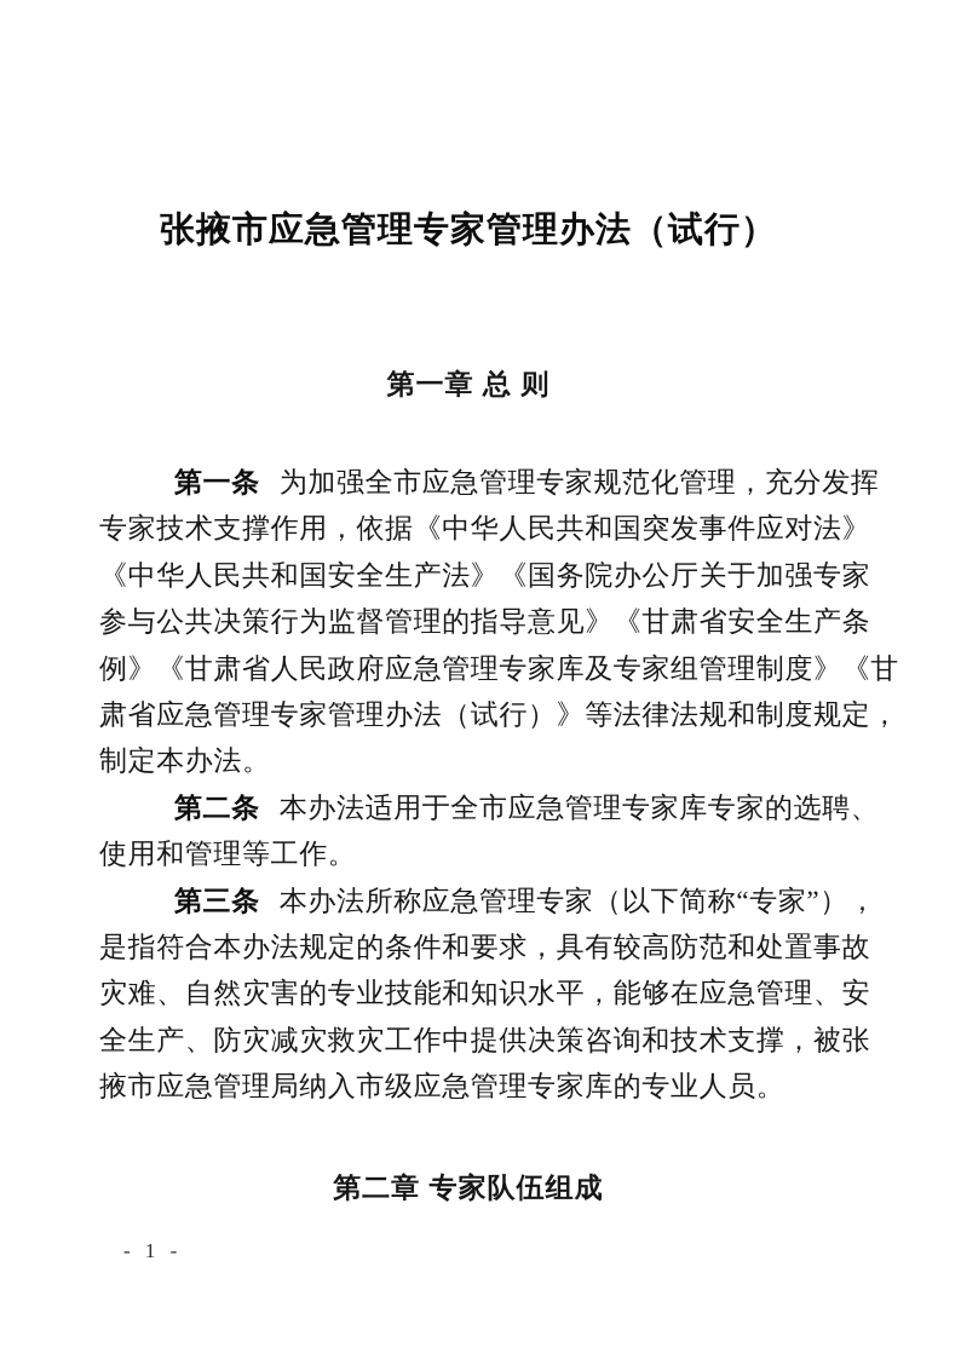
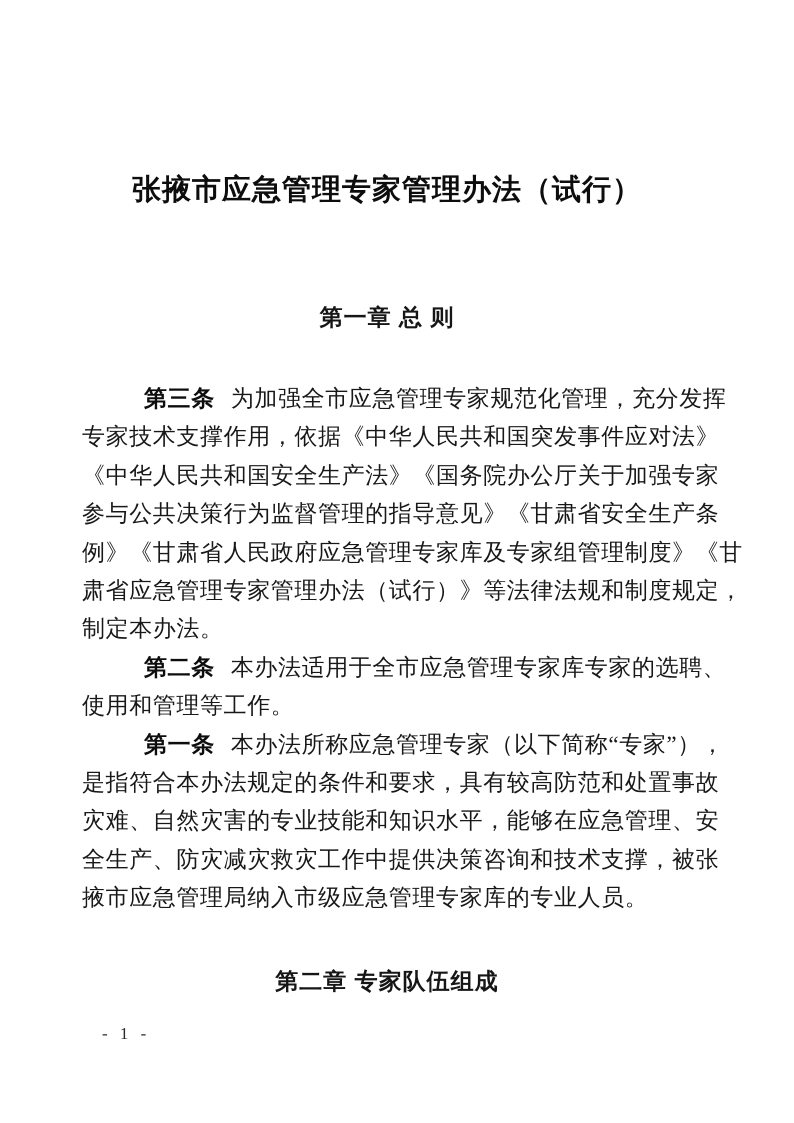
  张掖市应急管理专家管理办法（试行）
  第一章 总 则
- 第一条 为加强全市应急管理专家规范化管理，充分发挥
+ 第三条 为加强全市应急管理专家规范化管理，充分发挥
  专家技术支撑作用，依据《中华人民共和国突发事件应对法》
  《中华人民共和国安全生产法》《国务院办公厅关于加强专家
  参与公共决策行为监督管理的指导意见》《甘肃省安全生产条
  例》《甘肃省人民政府应急管理专家库及专家组管理制度》《甘
  肃省应急管理专家管理办法（试行）》等法律法规和制度规定，
  制定本办法。
  第二条 本办法适用于全市应急管理专家库专家的选聘、
  使用和管理等工作。
- 第三条 本办法所称应急管理专家（以下简称“专家”），
+ 第一条 本办法所称应急管理专家（以下简称“专家”），
  是指符合本办法规定的条件和要求，具有较高防范和处置事故
  灾难、自然灾害的专业技能和知识水平，能够在应急管理、安
  全生产、防灾减灾救灾工作中提供决策咨询和技术支撑，被张
  掖市应急管理局纳入市级应急管理专家库的专业人员。
  第二章 专家队伍组成
  - 1 -
